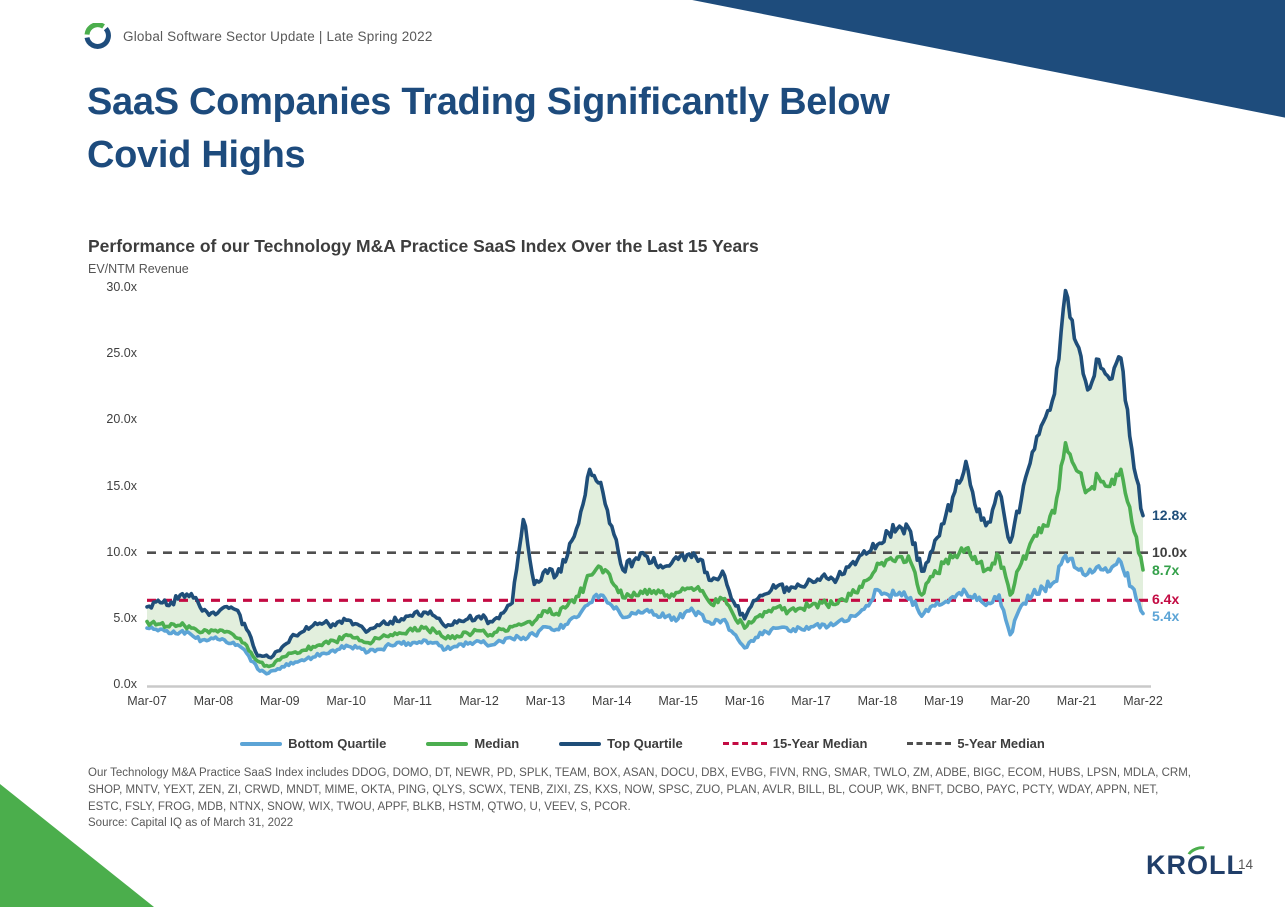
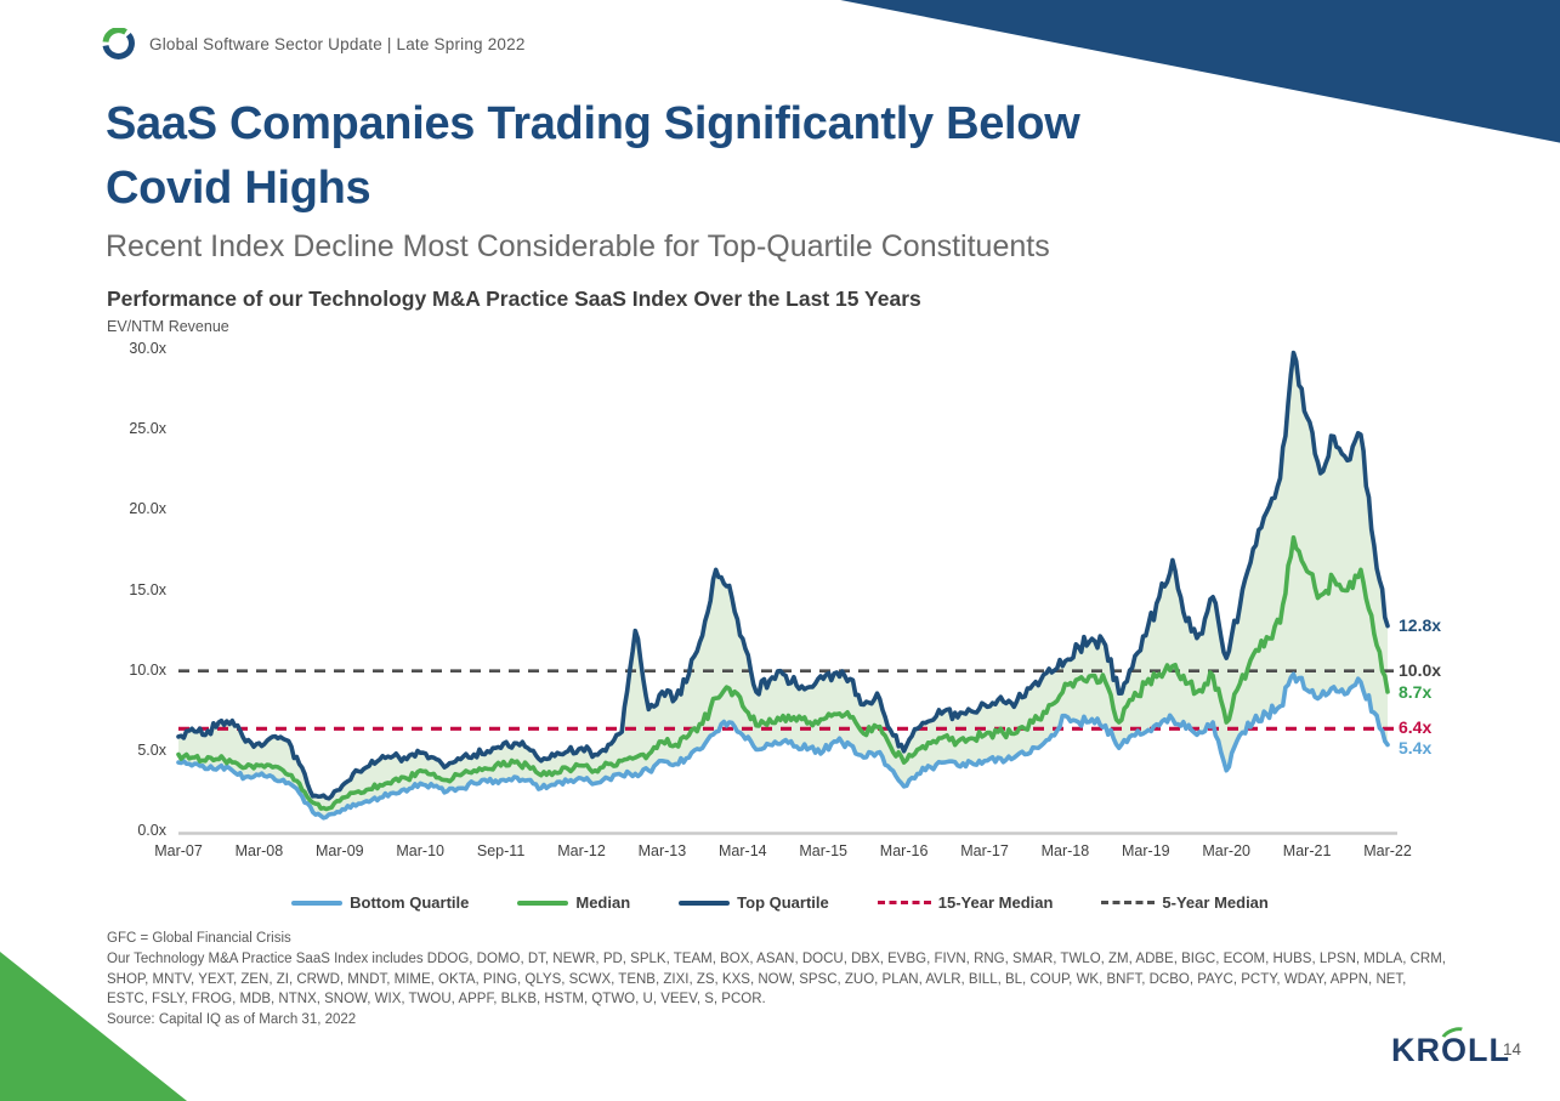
  Global Software Sector Update | Late Spring 2022
  SaaS Companies Trading Significantly Below
  Covid Highs
+ Recent Index Decline Most Considerable for Top-Quartile Constituents
  Performance of our Technology M&A Practice SaaS Index Over the Last 15 Years
  EV/NTM Revenue
  30.0x
  25.0x
  20.0x
  15.0x
  10.0x
  5.0x
  0.0x
  Mar-07
  Mar-08
  Mar-09
  Mar-10
- Mar-11
+ Sep-11
  Mar-12
  Mar-13
  Mar-14
  Mar-15
  Mar-16
  Mar-17
  Mar-18
  Mar-19
  Mar-20
  Mar-21
  Mar-22
  12.8x
  10.0x
  8.7x
  6.4x
  5.4x
  Bottom Quartile
  Median
  Top Quartile
  15-Year Median
  5-Year Median
+ GFC = Global Financial Crisis
  Our Technology M&A Practice SaaS Index includes DDOG, DOMO, DT, NEWR, PD, SPLK, TEAM, BOX, ASAN, DOCU, DBX, EVBG, FIVN, RNG, SMAR, TWLO, ZM, ADBE, BIGC, ECOM, HUBS, LPSN, MDLA, CRM, SHOP, MNTV, YEXT, ZEN, ZI, CRWD, MNDT, MIME, OKTA, PING, QLYS, SCWX, TENB, ZIXI, ZS, KXS, NOW, SPSC, ZUO, PLAN, AVLR, BILL, BL, COUP, WK, BNFT, DCBO, PAYC, PCTY, WDAY, APPN, NET, ESTC, FSLY, FROG, MDB, NTNX, SNOW, WIX, TWOU, APPF, BLKB, HSTM, QTWO, U, VEEV, S, PCOR.
  Source: Capital IQ as of March 31, 2022
  KROLL
  14
